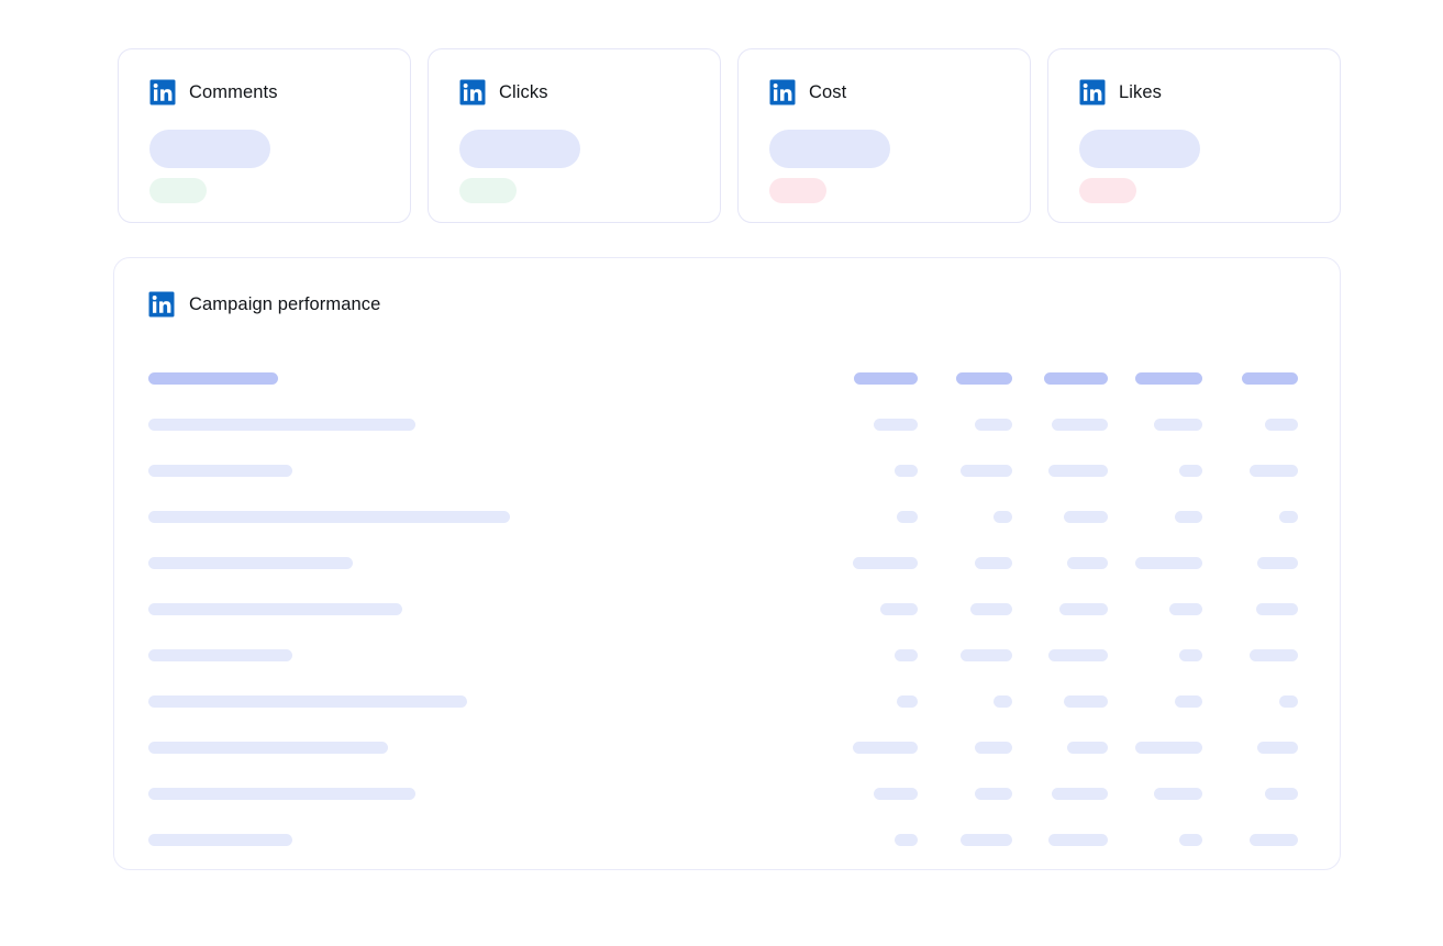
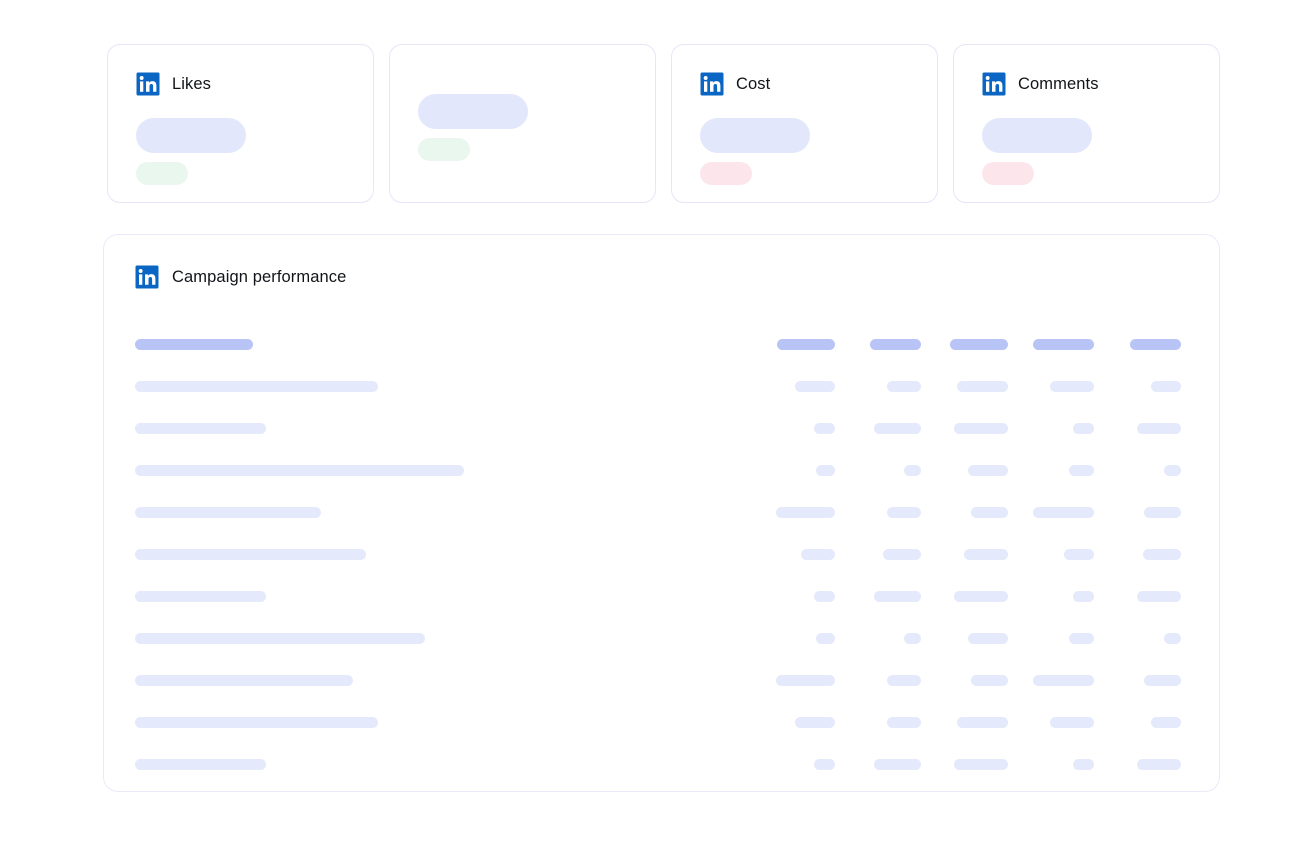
- Comments
+ Likes
- Clicks
  Cost
- Likes
+ Comments
  Campaign performance
